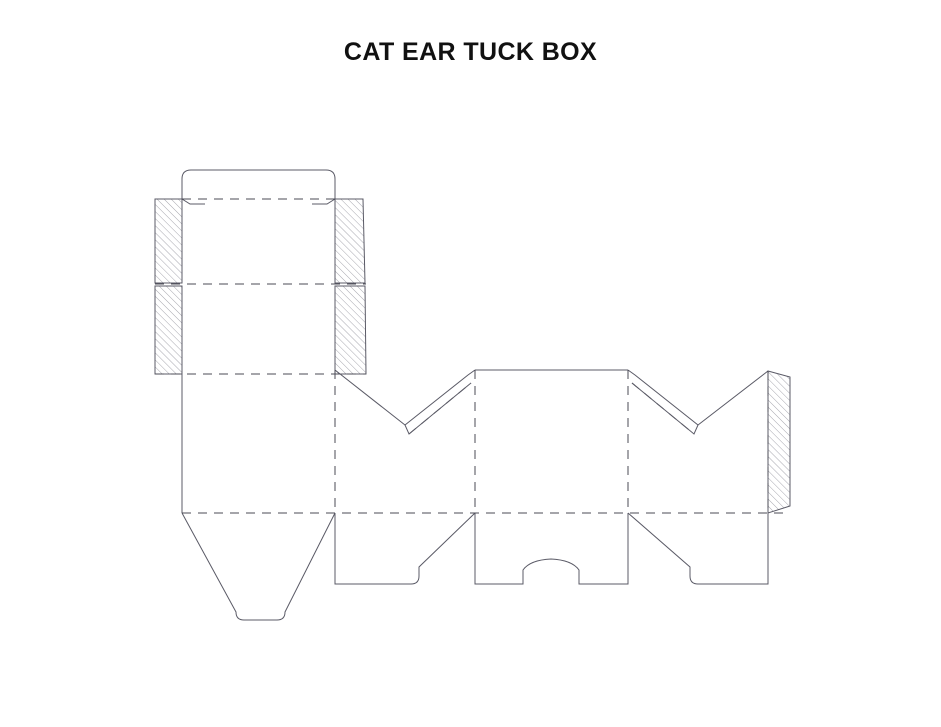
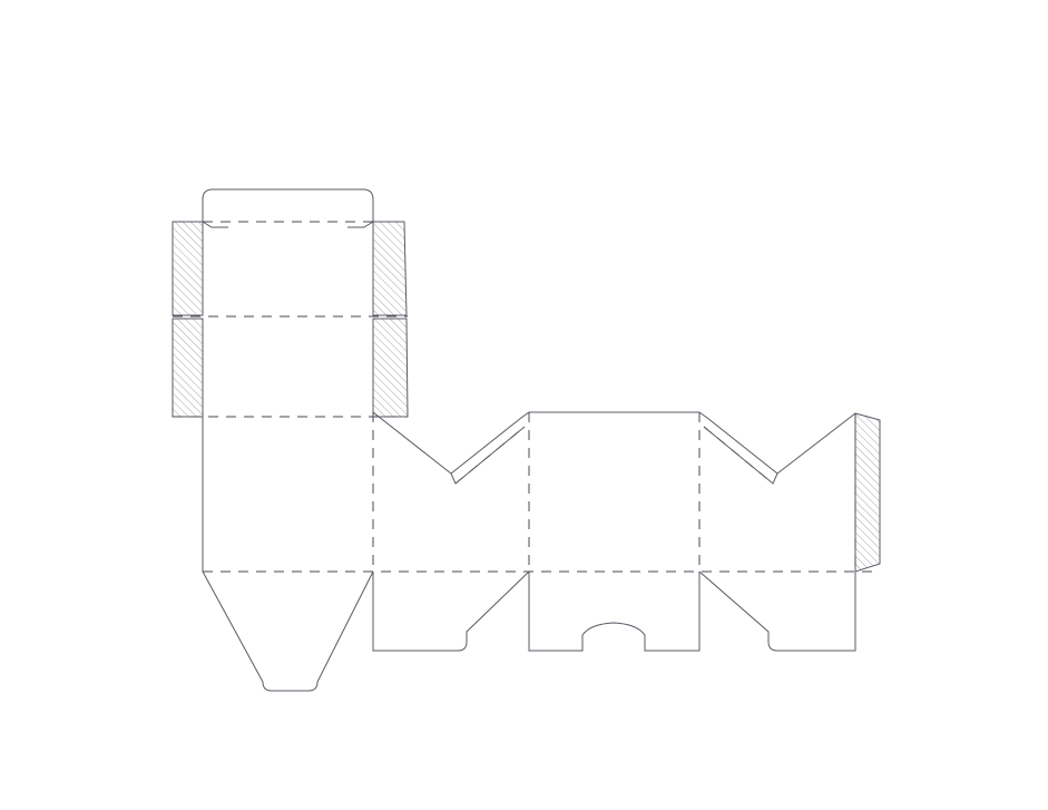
- CAT EAR TUCK BOX
